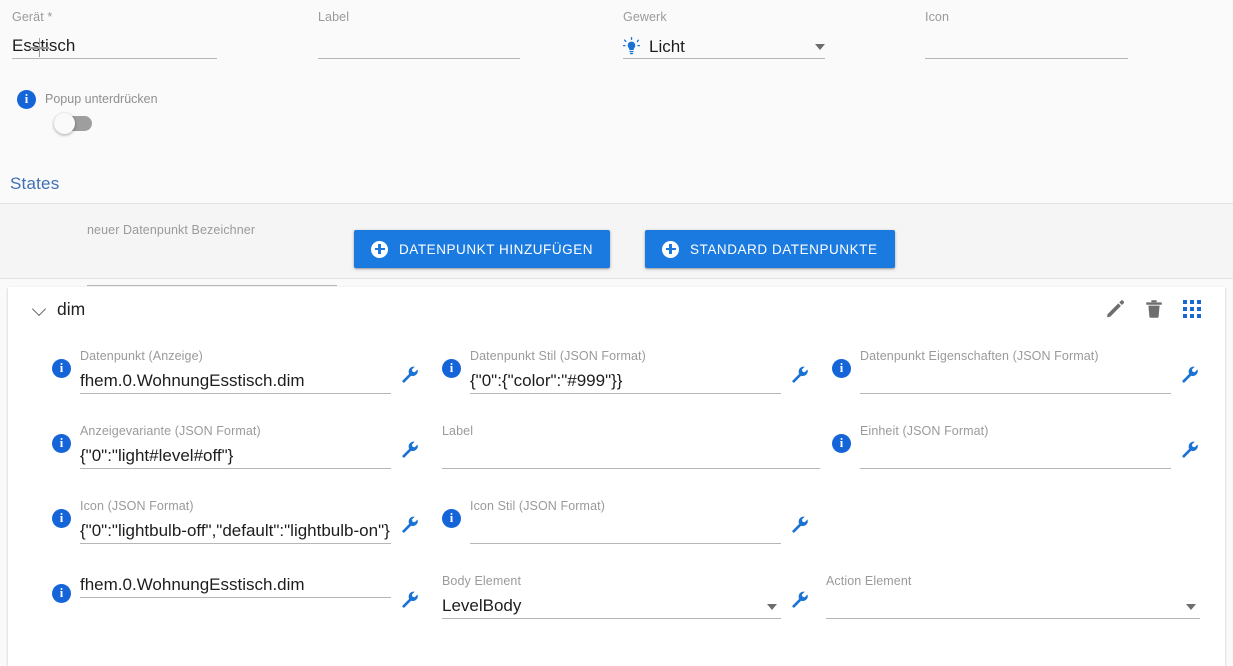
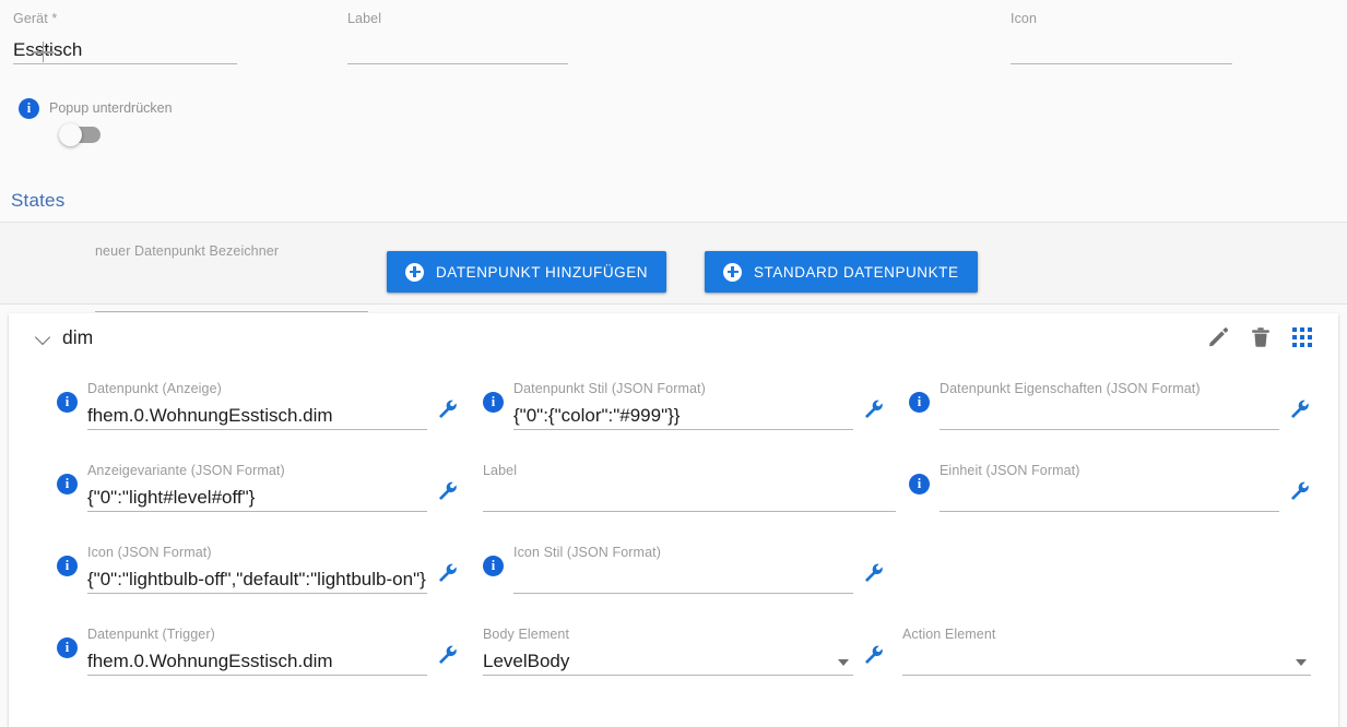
  Gerät *
  Label
- Gewerk
- Licht
  Icon
  i
  Popup unterdrücken
  States
  neuer Datenpunkt Bezeichner
  DATENPUNKT HINZUFÜGEN
  STANDARD DATENPUNKTE
  dim
  i
  Datenpunkt (Anzeige)
  fhem.0.WohnungEsstisch.dim
  i
  Datenpunkt Stil (JSON Format)
  {"0":{"color":"#999"}}
  i
  Datenpunkt Eigenschaften (JSON Format)
  i
  Anzeigevariante (JSON Format)
  {"0":"light#level#off"}
  Label
  i
  Einheit (JSON Format)
  i
  Icon (JSON Format)
  {"0":"lightbulb-off","default":"lightbulb-on"}
  i
  Icon Stil (JSON Format)
  i
+ Datenpunkt (Trigger)
  fhem.0.WohnungEsstisch.dim
  Body Element
  LevelBody
  Action Element
